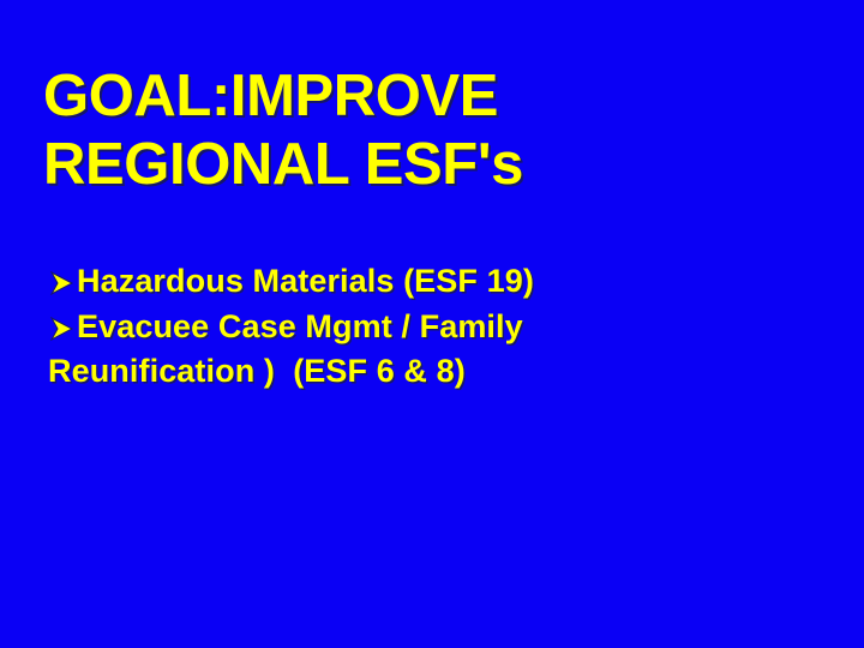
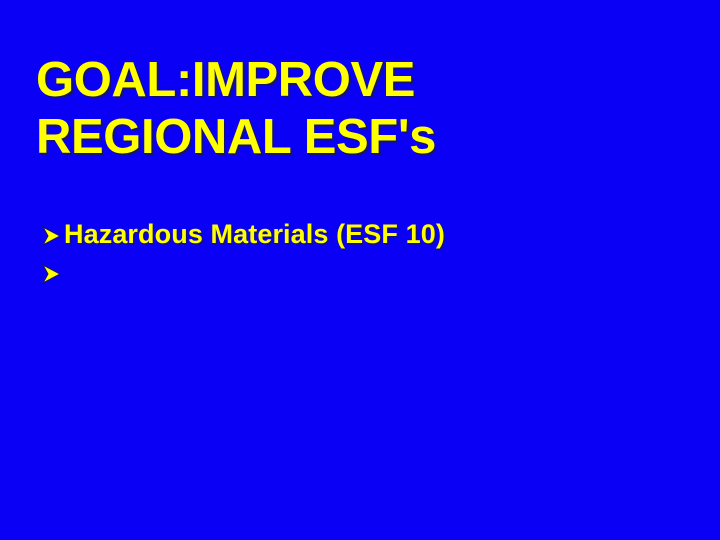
  GOAL:IMPROVE
  REGIONAL ESF's
- Hazardous Materials (ESF 19)
+ Hazardous Materials (ESF 10)
- Evacuee Case Mgmt / Family Reunification ) (ESF 6 & 8)
